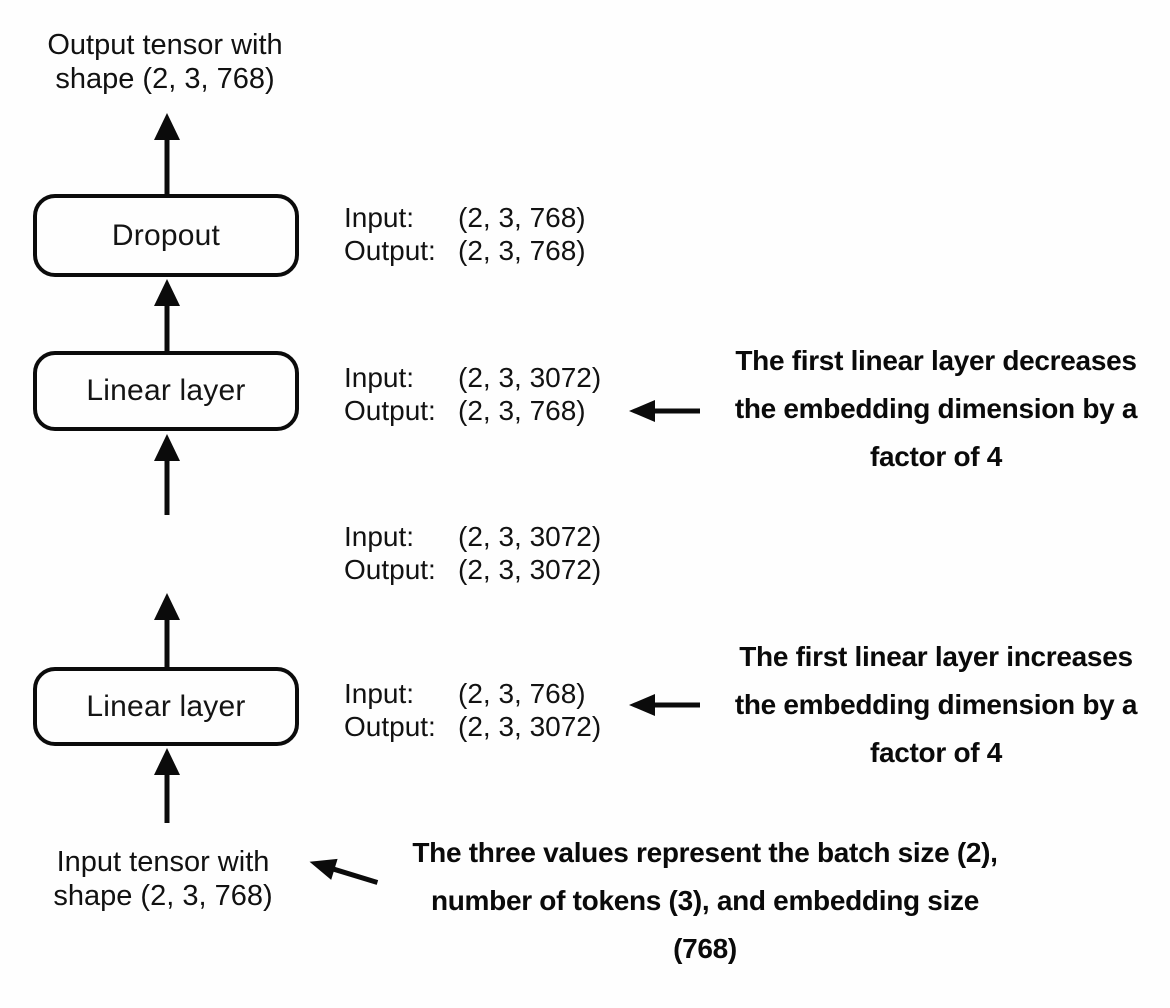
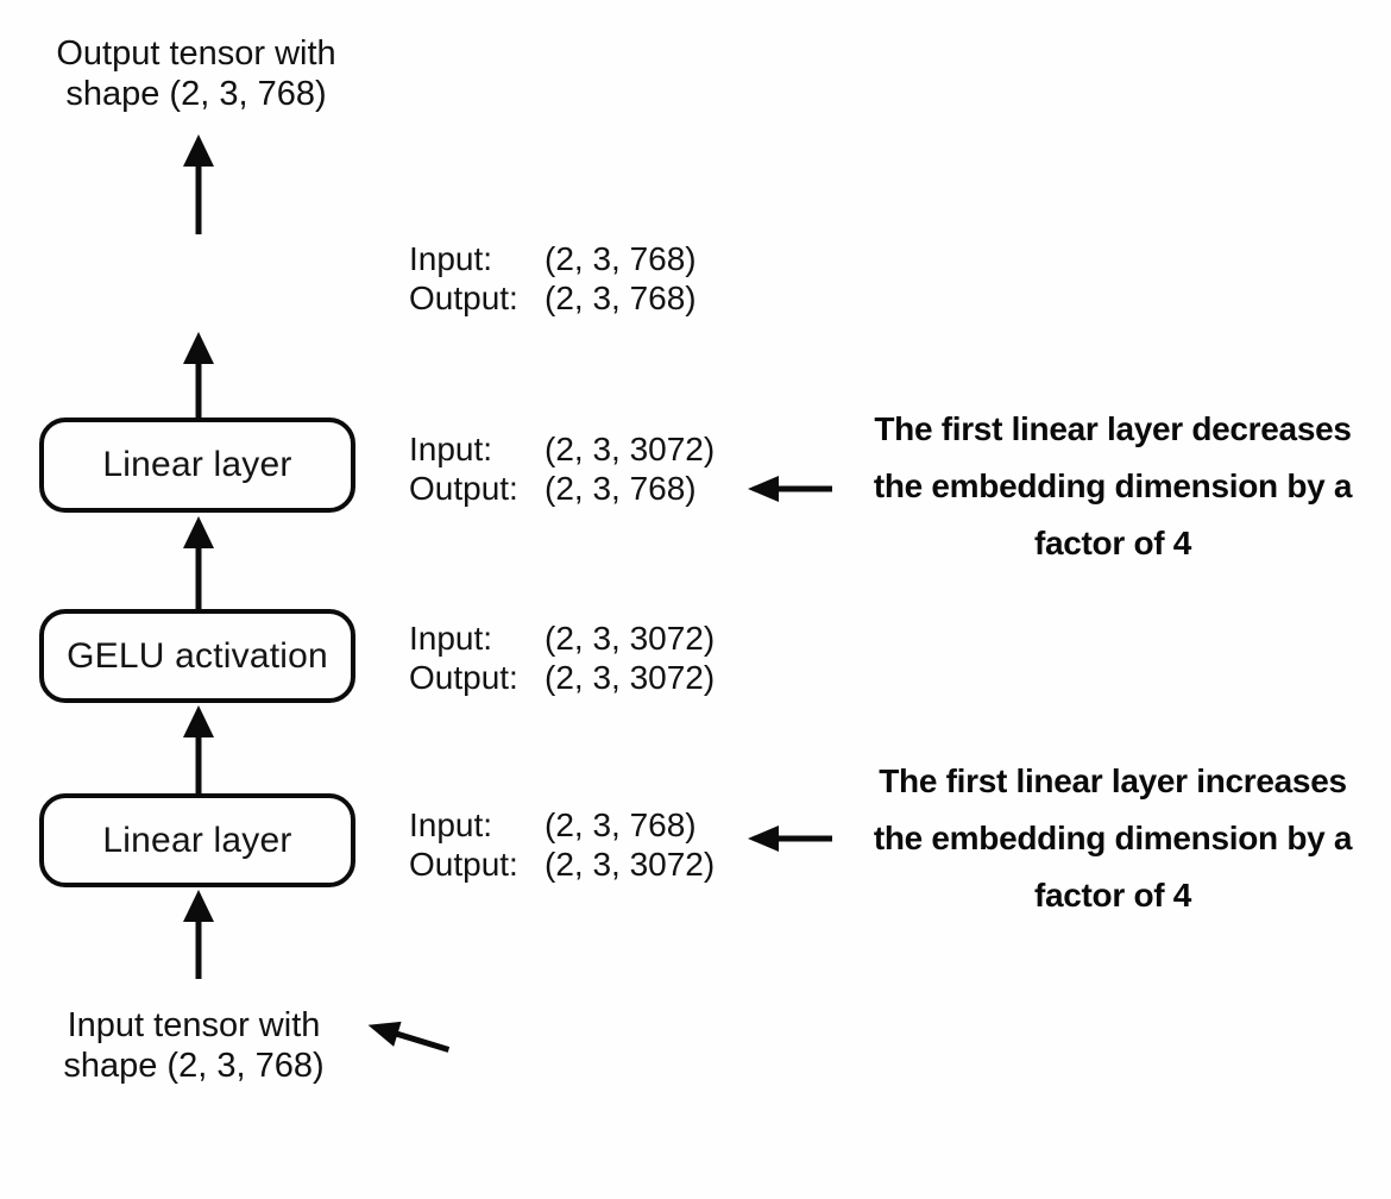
  Output tensor with
  shape (2, 3, 768)
- Dropout
  Linear layer
+ GELU activation
  Linear layer
  Input:
  (2, 3, 768)
  Output:
  (2, 3, 768)
  Input:
  (2, 3, 3072)
  Output:
  (2, 3, 768)
  Input:
  (2, 3, 3072)
  Output:
  (2, 3, 3072)
  Input:
  (2, 3, 768)
  Output:
  (2, 3, 3072)
  Input tensor with
  shape (2, 3, 768)
  The first linear layer decreases
  the embedding dimension by a
  factor of 4
  The first linear layer increases
  the embedding dimension by a
  factor of 4
- The three values represent the batch size (2),
- number of tokens (3), and embedding size
- (768)
